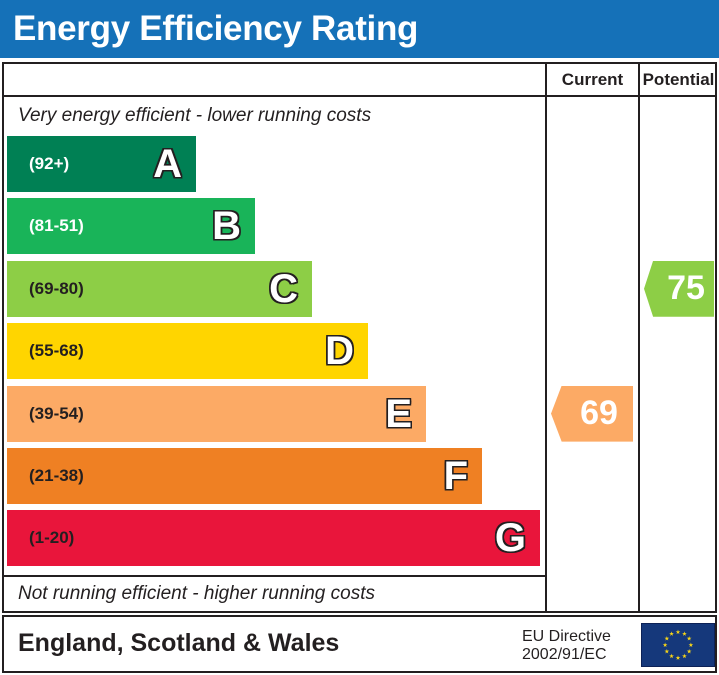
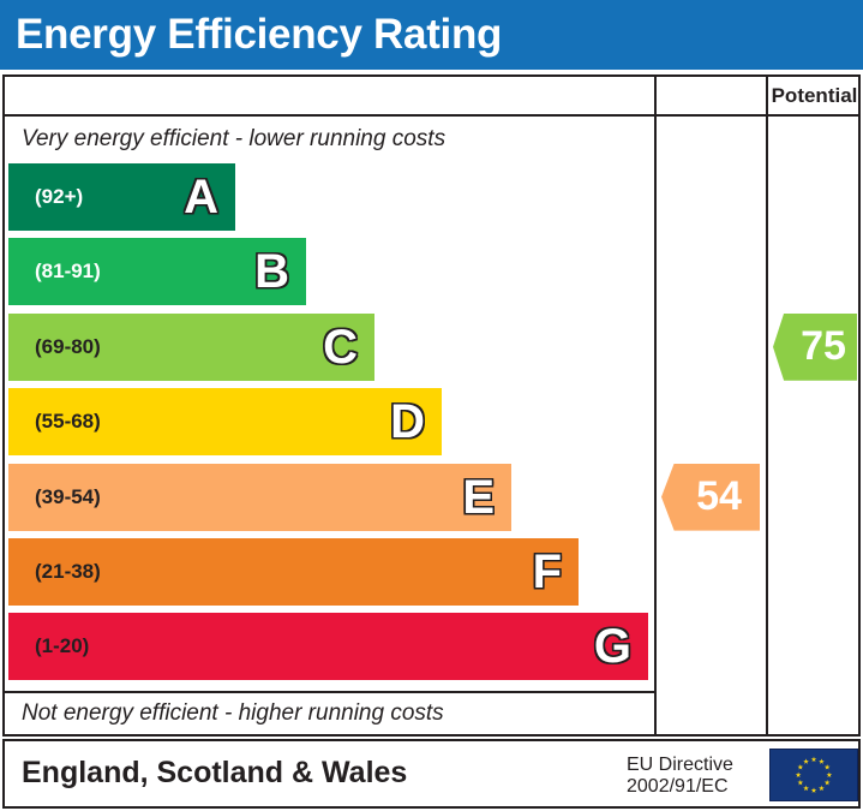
  Energy Efficiency Rating
- Current
  Potential
  Very energy efficient - lower running costs
  (92+)
  A
- (81-51)
+ (81-91)
  B
  (69-80)
  C
  (55-68)
  D
  (39-54)
  E
  (21-38)
  F
  (1-20)
  G
- Not running efficient - higher running costs
+ Not energy efficient - higher running costs
- 69
+ 54
  75
  England, Scotland & Wales
  EU Directive
  2002/91/EC
